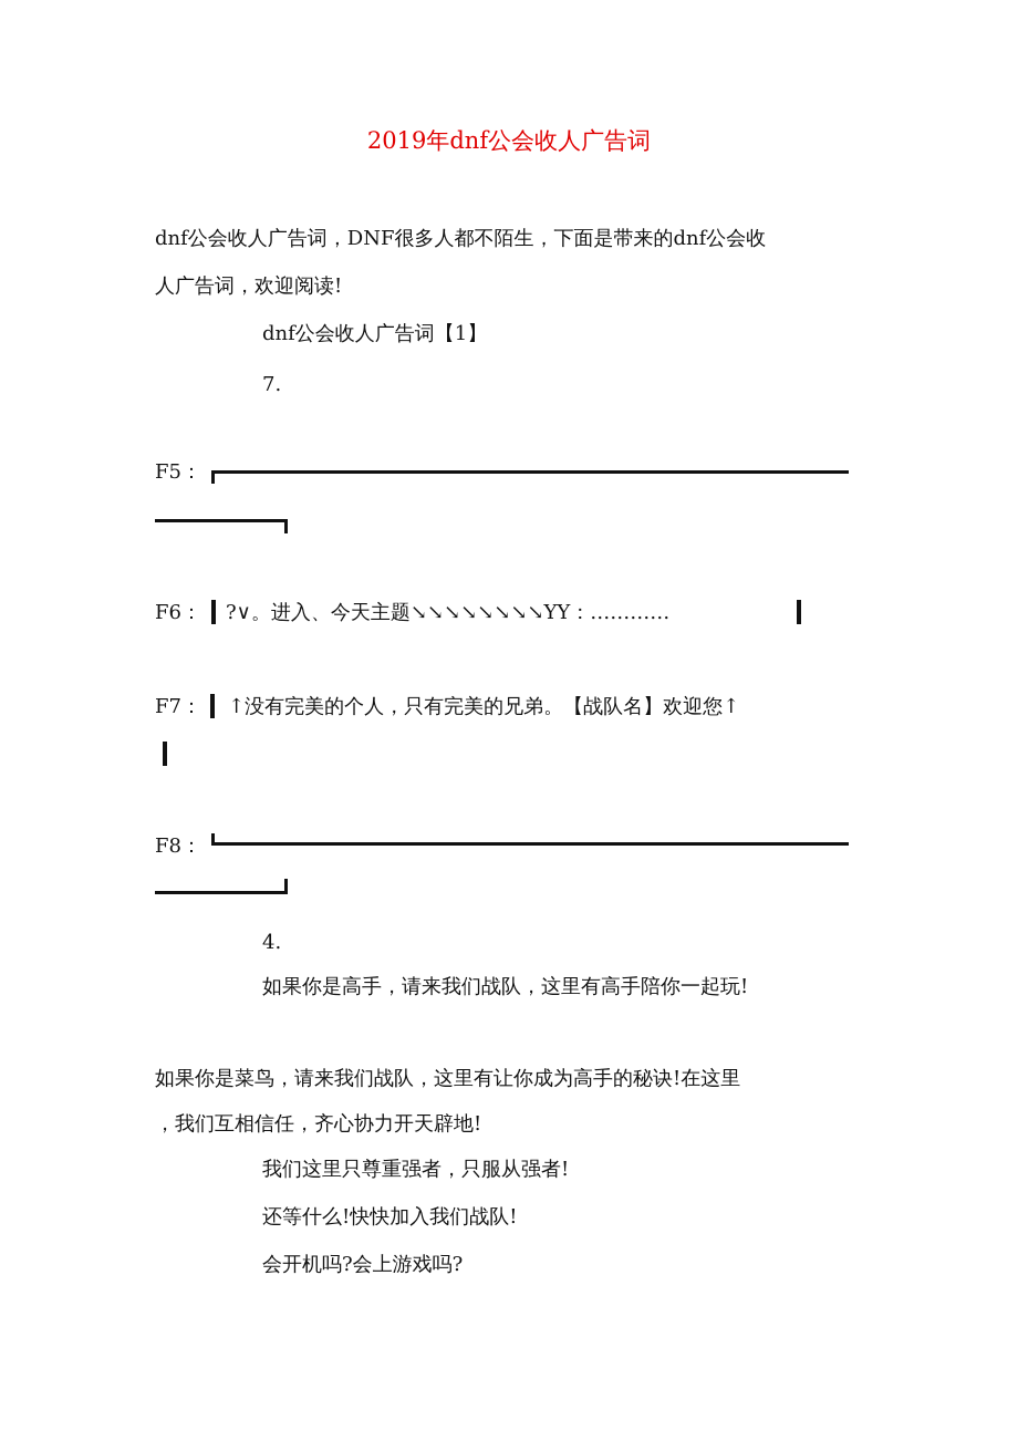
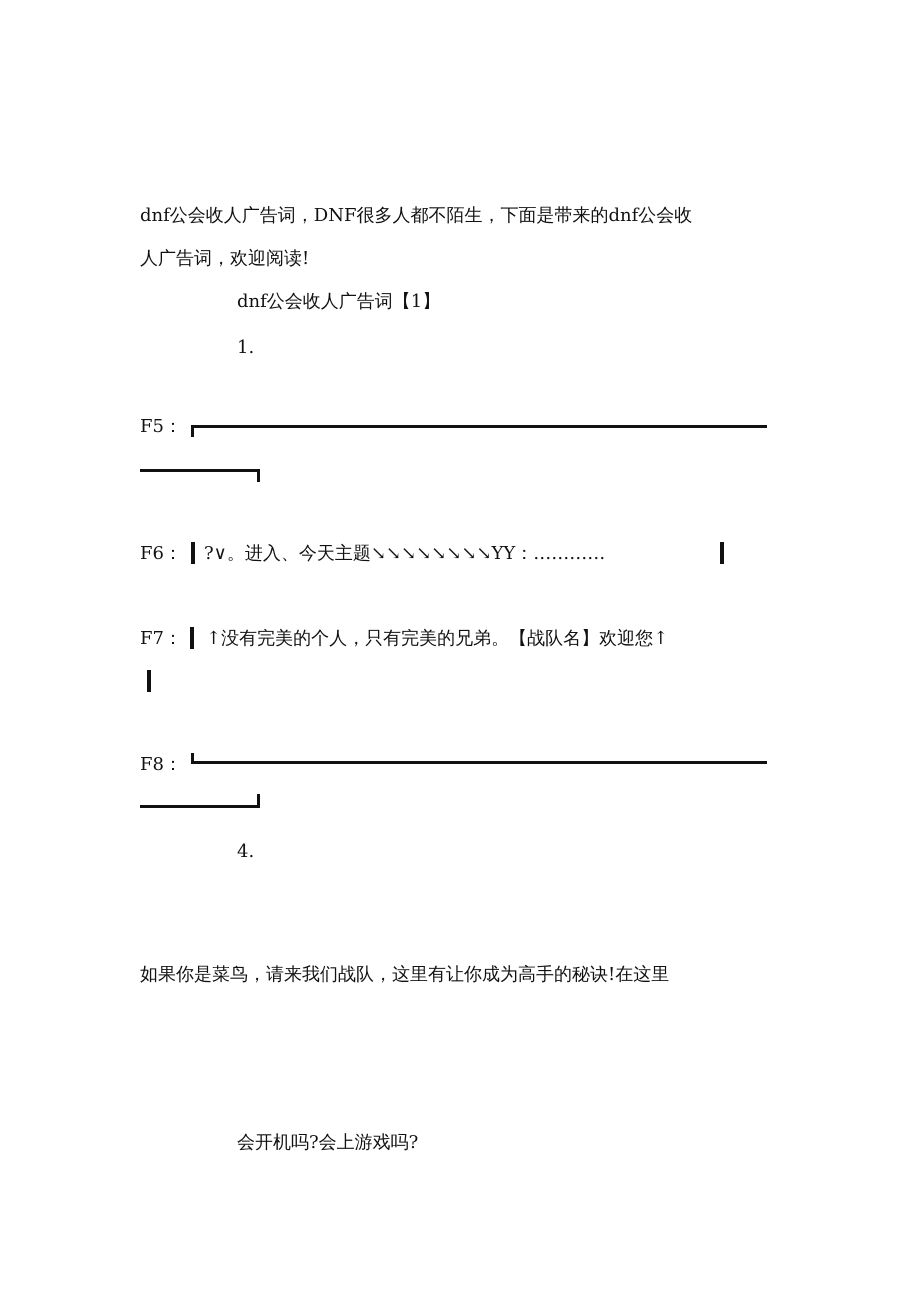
- 2019年dnf公会收人广告词
  dnf公会收人广告词，DNF很多人都不陌生，下面是带来的dnf公会收
  人广告词，欢迎阅读!
  dnf公会收人广告词【1】
- 7.
+ 1.
  F5：
  F6：
  ?∨。进入、今天主题↘↘↘↘↘↘↘↘YY：…………
  F7：
  ↑没有完美的个人，只有完美的兄弟。【战队名】欢迎您↑
  F8：
  4.
- 如果你是高手，请来我们战队，这里有高手陪你一起玩!
  如果你是菜鸟，请来我们战队，这里有让你成为高手的秘诀!在这里
- ，我们互相信任，齐心协力开天辟地!
- 我们这里只尊重强者，只服从强者!
- 还等什么!快快加入我们战队!
  会开机吗?会上游戏吗?
